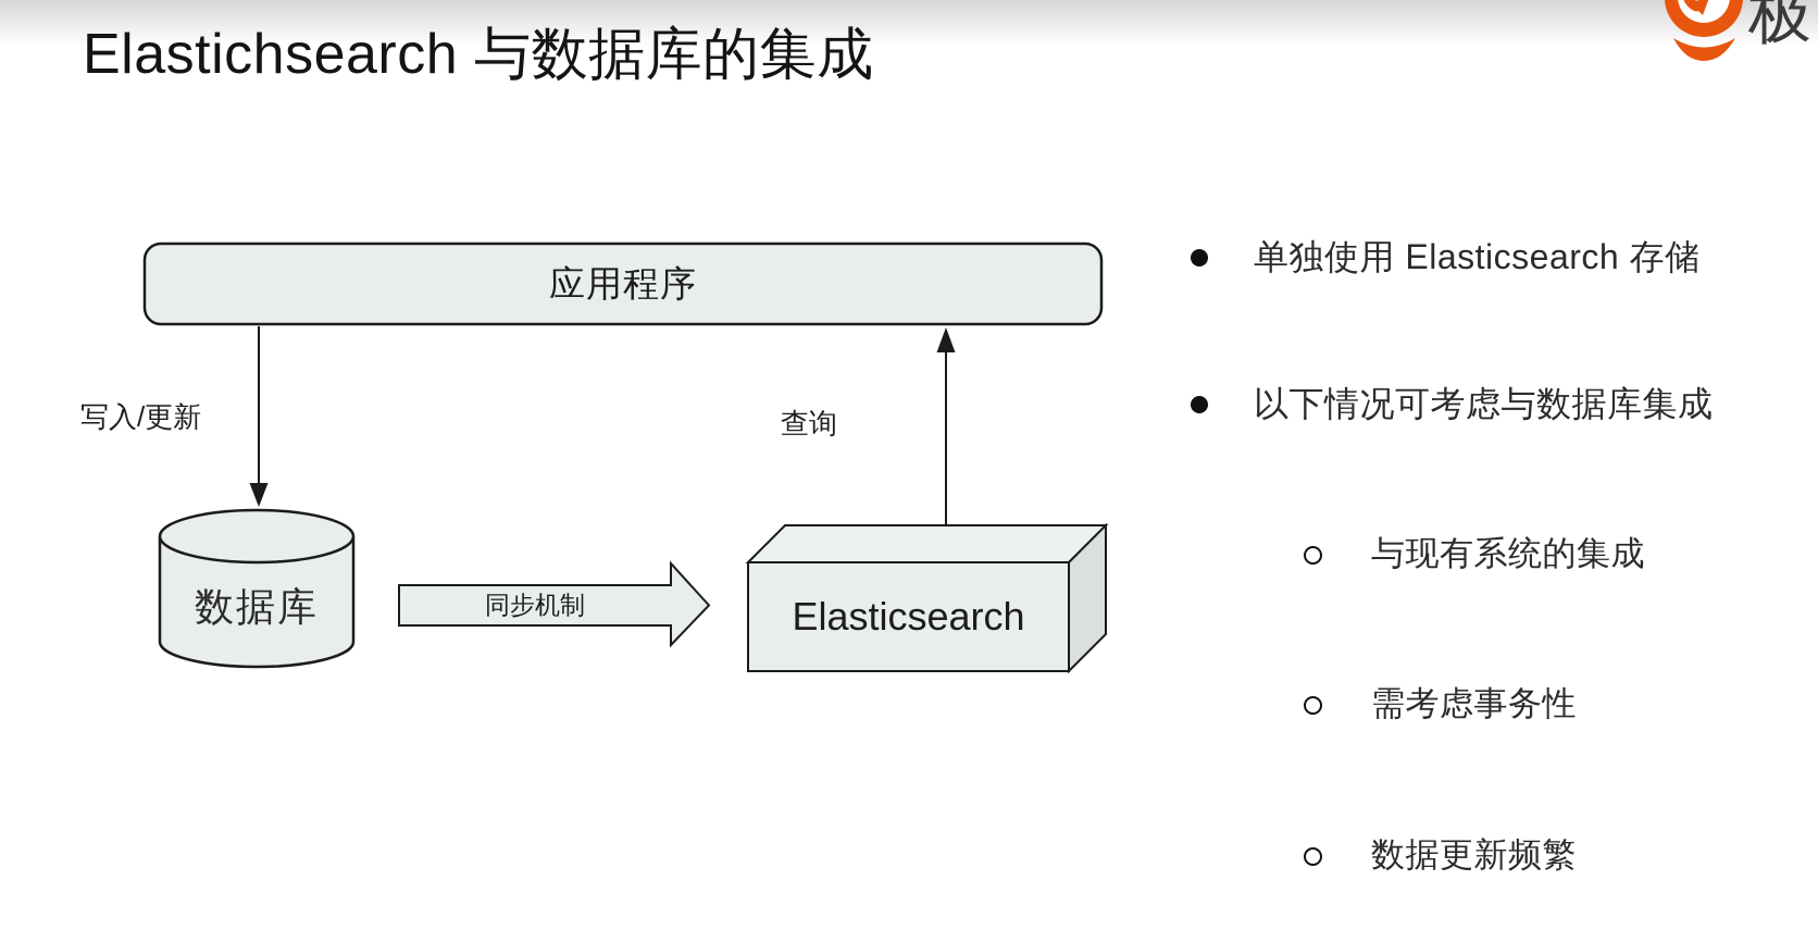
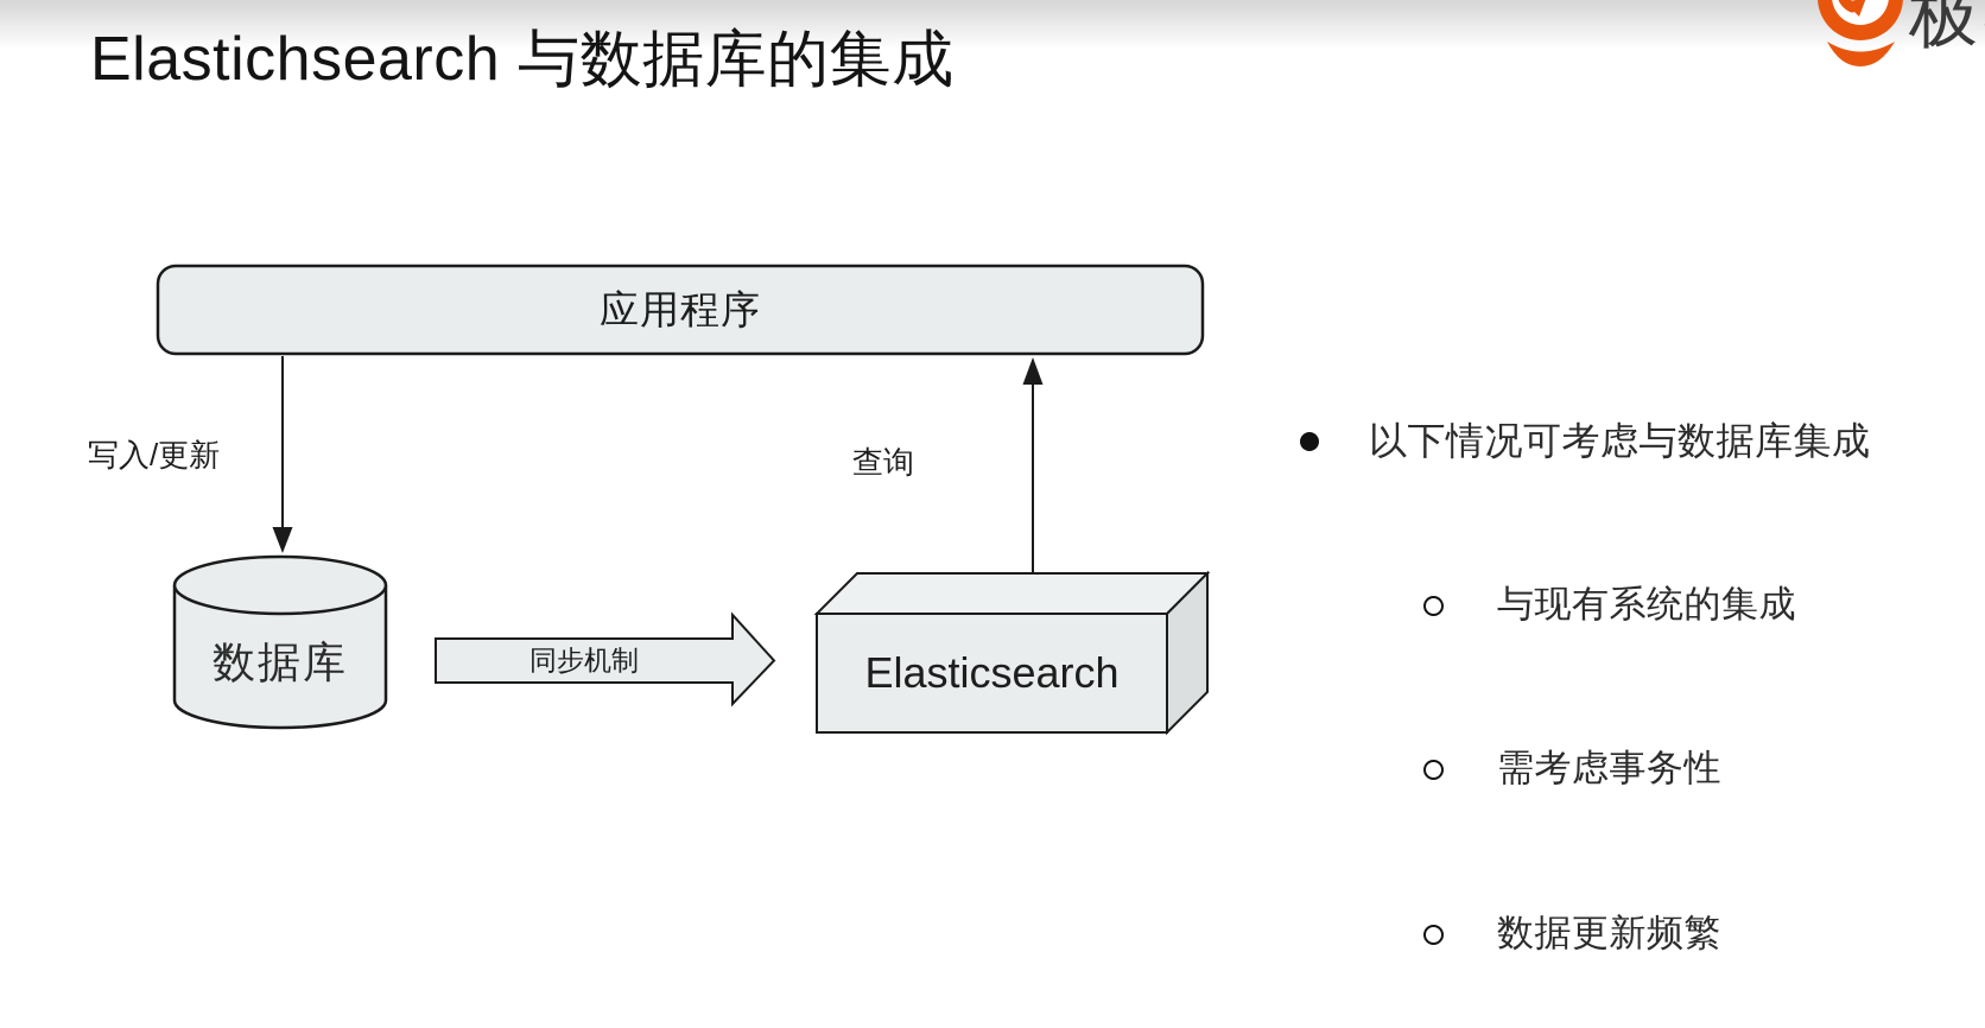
  Elastichsearch 与数据库的集成
  应用程序
  数据库
  Elasticsearch
  同步机制
  写入/更新
  查询
- 单独使用 Elasticsearch 存储
  以下情况可考虑与数据库集成
  与现有系统的集成
  需考虑事务性
  数据更新频繁
